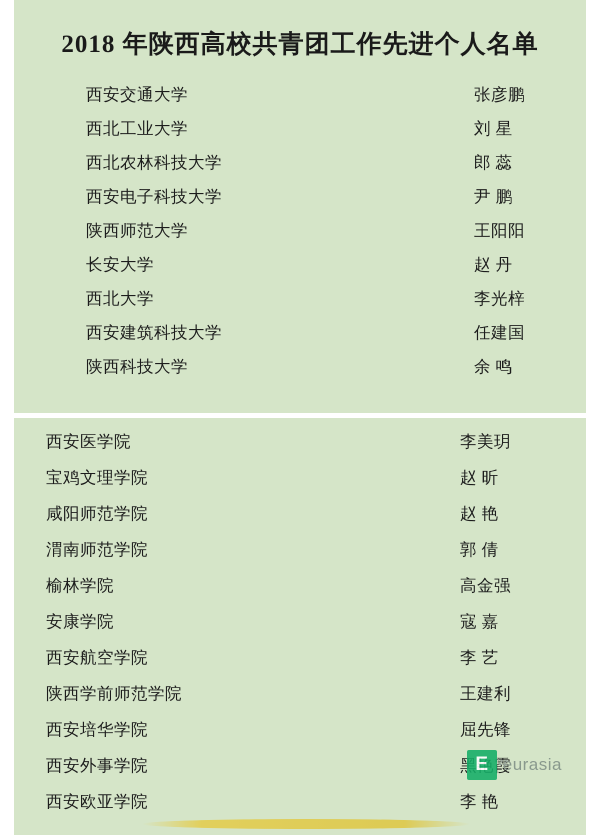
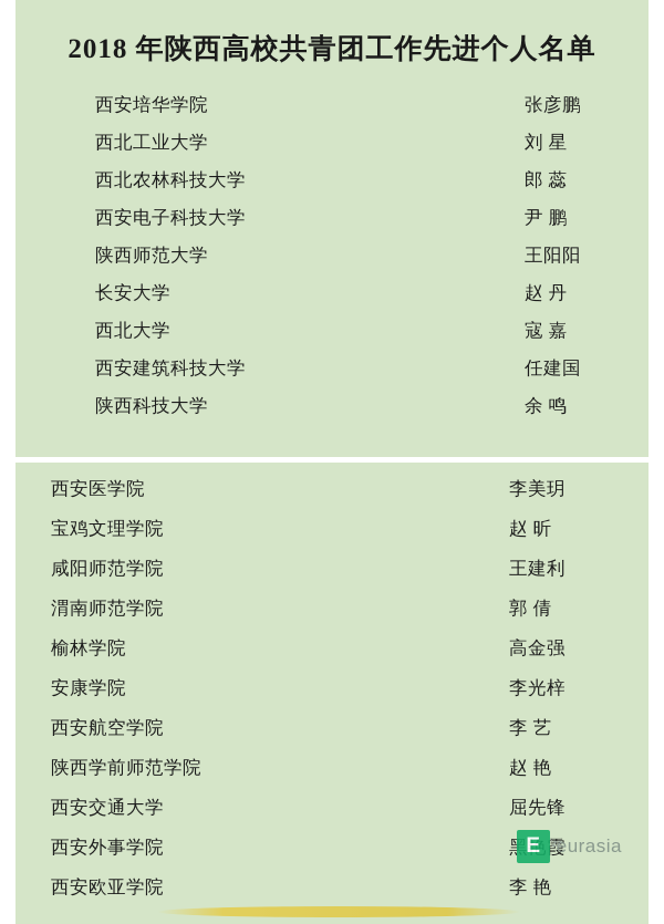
  2018 年陕西高校共青团工作先进个人名单
- 西安交通大学
+ 西安培华学院
  张彦鹏
  西北工业大学
  刘 星
  西北农林科技大学
  郎 蕊
  西安电子科技大学
  尹 鹏
  陕西师范大学
  王阳阳
  长安大学
  赵 丹
  西北大学
- 李光梓
+ 寇 嘉
  西安建筑科技大学
  任建国
  陕西科技大学
  余 鸣
  西安医学院
  李美玥
  宝鸡文理学院
  赵 昕
  咸阳师范学院
- 赵 艳
+ 王建利
  渭南师范学院
  郭 倩
  榆林学院
  高金强
  安康学院
- 寇 嘉
+ 李光梓
  西安航空学院
  李 艺
  陕西学前师范学院
- 王建利
+ 赵 艳
- 西安培华学院
+ 西安交通大学
  屈先锋
  西安外事学院
  黑艳霞
  西安欧亚学院
  李 艳
  E
  'zz
  eurasia
